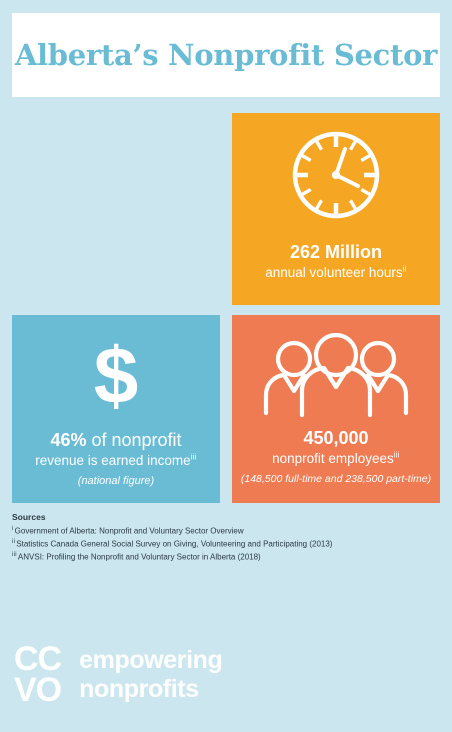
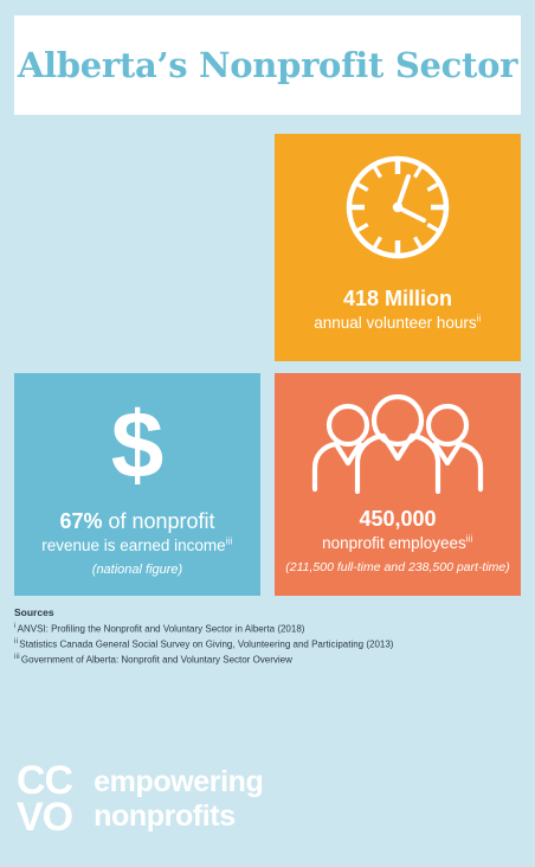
  Alberta’s Nonprofit Sector
- 262 Million
+ 418 Million
  annual volunteer hoursii
  $
- 46% of nonprofit
+ 67% of nonprofit
  revenue is earned incomeiii
  (national figure)
  450,000
  nonprofit employeesiii
- (148,500 full-time and 238,500 part-time)
+ (211,500 full-time and 238,500 part-time)
  Sources
- Government of Alberta: Nonprofit and Voluntary Sector Overview
+ ANVSI: Profiling the Nonprofit and Voluntary Sector in Alberta (2018)
  Statistics Canada General Social Survey on Giving, Volunteering and Participating (2013)
- ANVSI: Profiling the Nonprofit and Voluntary Sector in Alberta (2018)
+ Government of Alberta: Nonprofit and Voluntary Sector Overview
  CC
  VO
  empowering
  nonprofits
